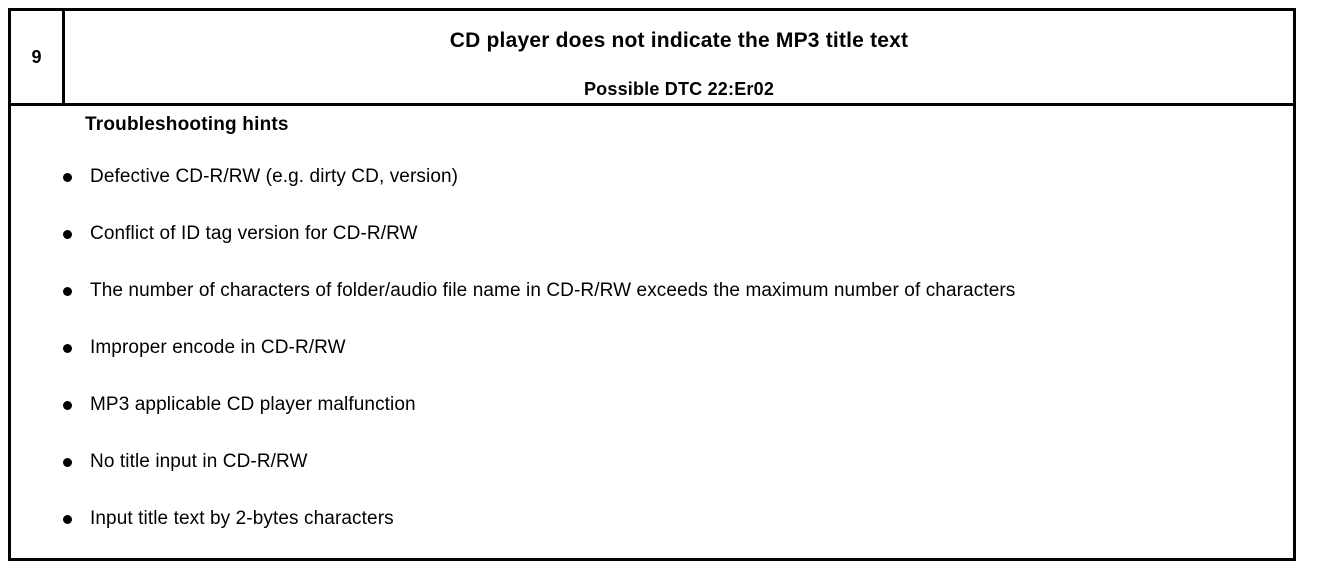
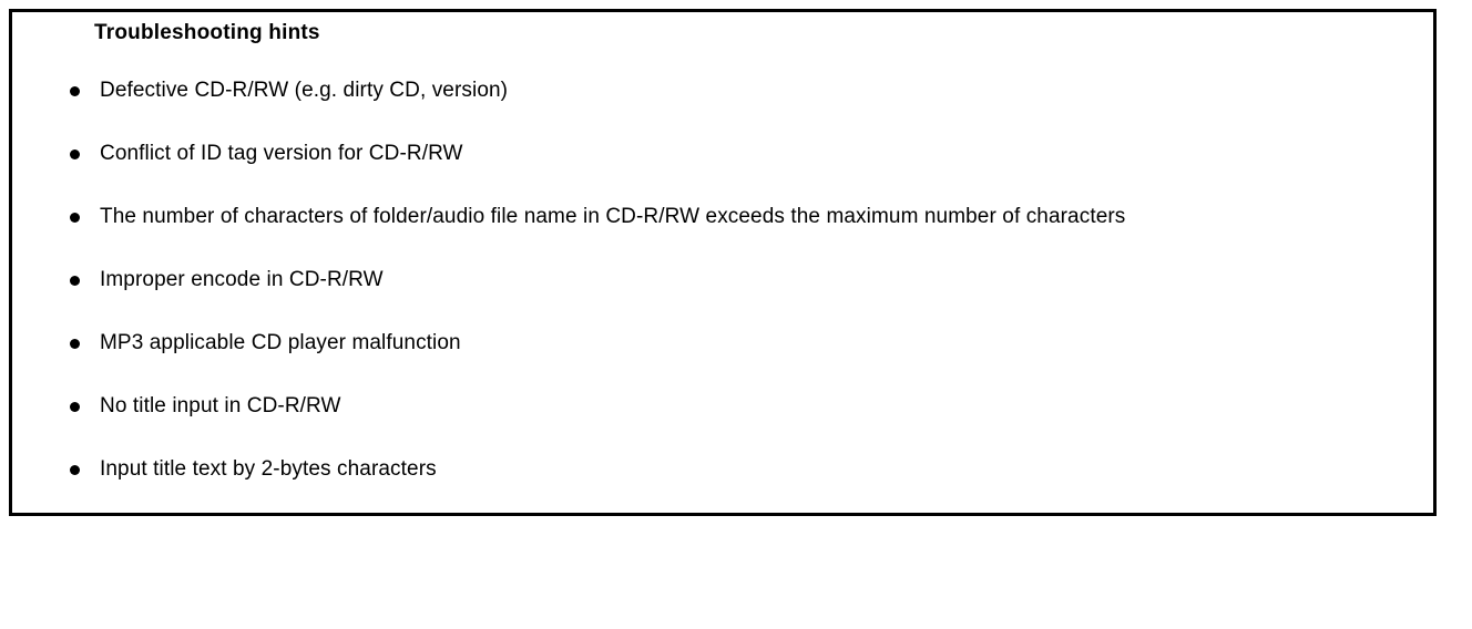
- 9	CD player does not indicate the MP3 title text Possible DTC 22:Er02
  Troubleshooting hints Defective CD-R/RW (e.g. dirty CD, version) Conflict of ID tag version for CD-R/RW The number of characters of folder/audio file name in CD-R/RW exceeds the maximum number of characters Improper encode in CD-R/RW MP3 applicable CD player malfunction No title input in CD-R/RW Input title text by 2-bytes characters
